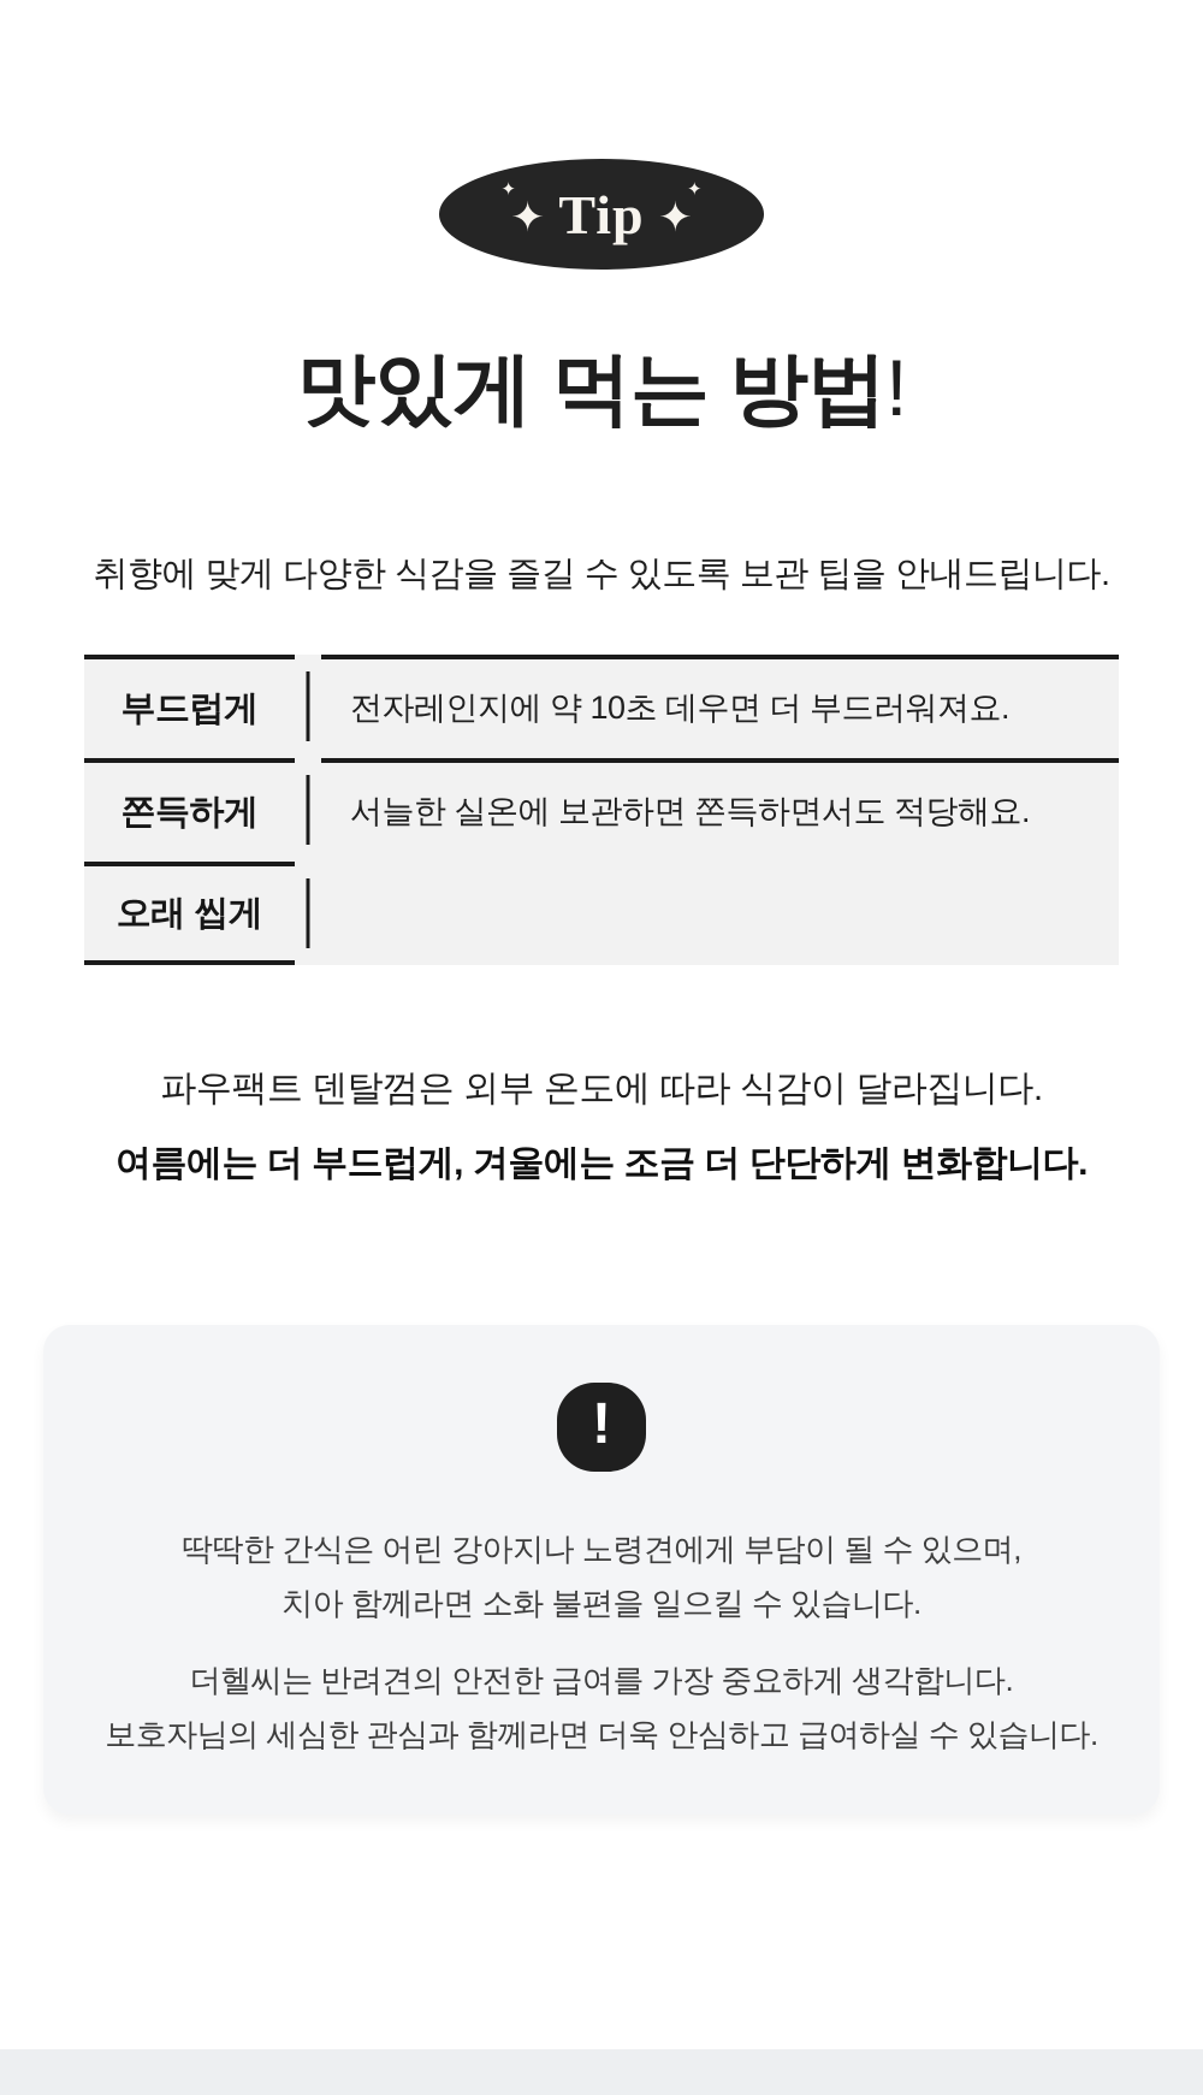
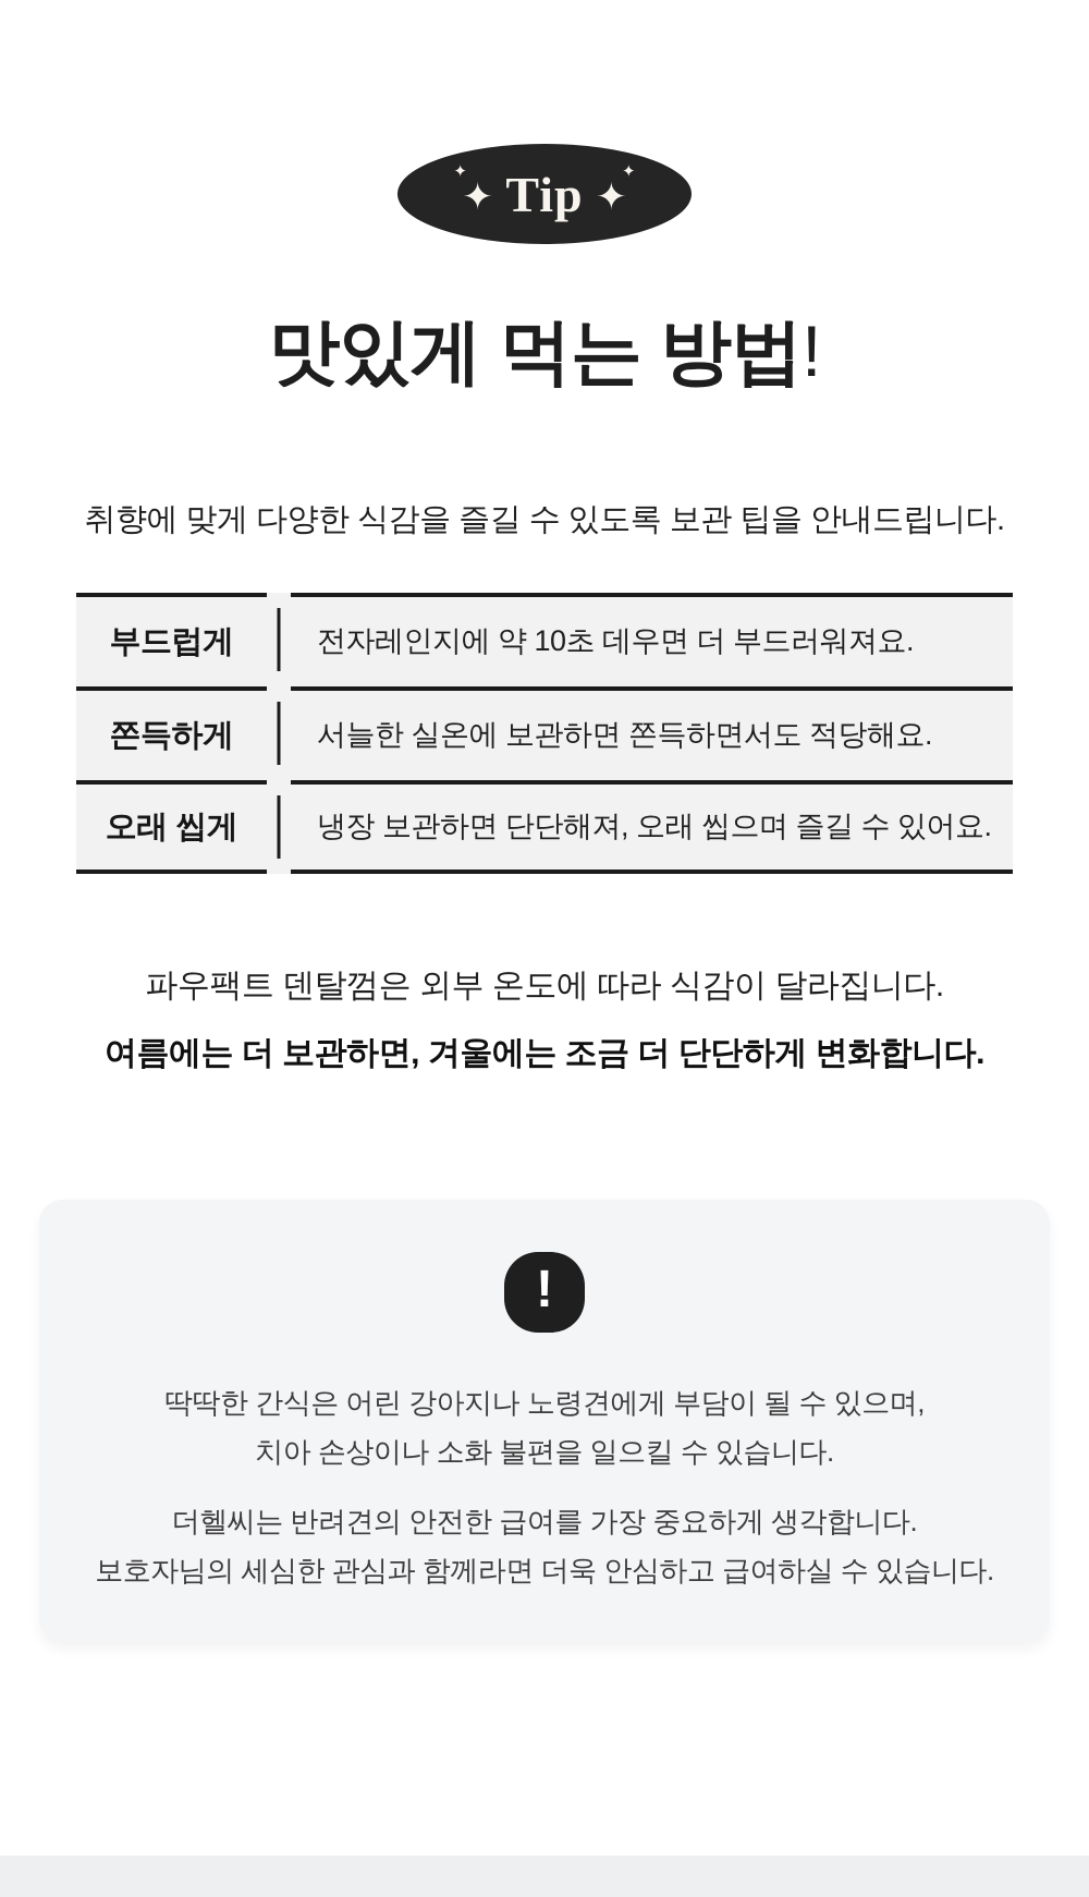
  ✦
  ✦
  Tip
  ✦
  ✦
  맛있게 먹는 방법!
  취향에 맞게 다양한 식감을 즐길 수 있도록 보관 팁을 안내드립니다.
  부드럽게
  전자레인지에 약 10초 데우면 더 부드러워져요.
  쫀득하게
  서늘한 실온에 보관하면 쫀득하면서도 적당해요.
  오래 씹게
+ 냉장 보관하면 단단해져, 오래 씹으며 즐길 수 있어요.
  파우팩트 덴탈껌은 외부 온도에 따라 식감이 달라집니다.
- 여름에는 더 부드럽게, 겨울에는 조금 더 단단하게 변화합니다.
+ 여름에는 더 보관하면, 겨울에는 조금 더 단단하게 변화합니다.
  !
  딱딱한 간식은 어린 강아지나 노령견에게 부담이 될 수 있으며,
- 치아 함께라면 소화 불편을 일으킬 수 있습니다.
+ 치아 손상이나 소화 불편을 일으킬 수 있습니다.
  더헬씨는 반려견의 안전한 급여를 가장 중요하게 생각합니다.
  보호자님의 세심한 관심과 함께라면 더욱 안심하고 급여하실 수 있습니다.
